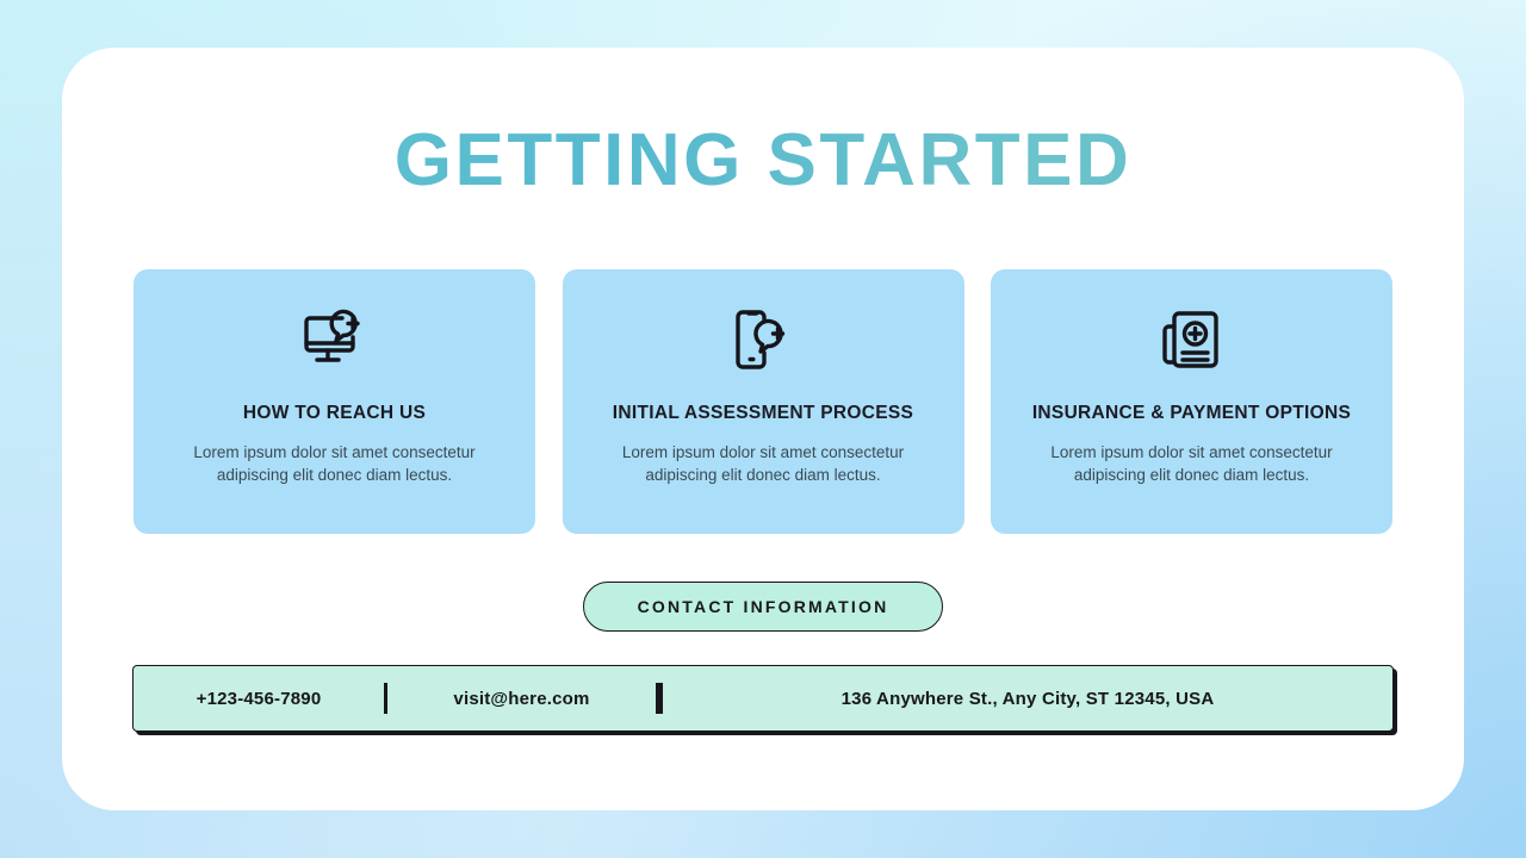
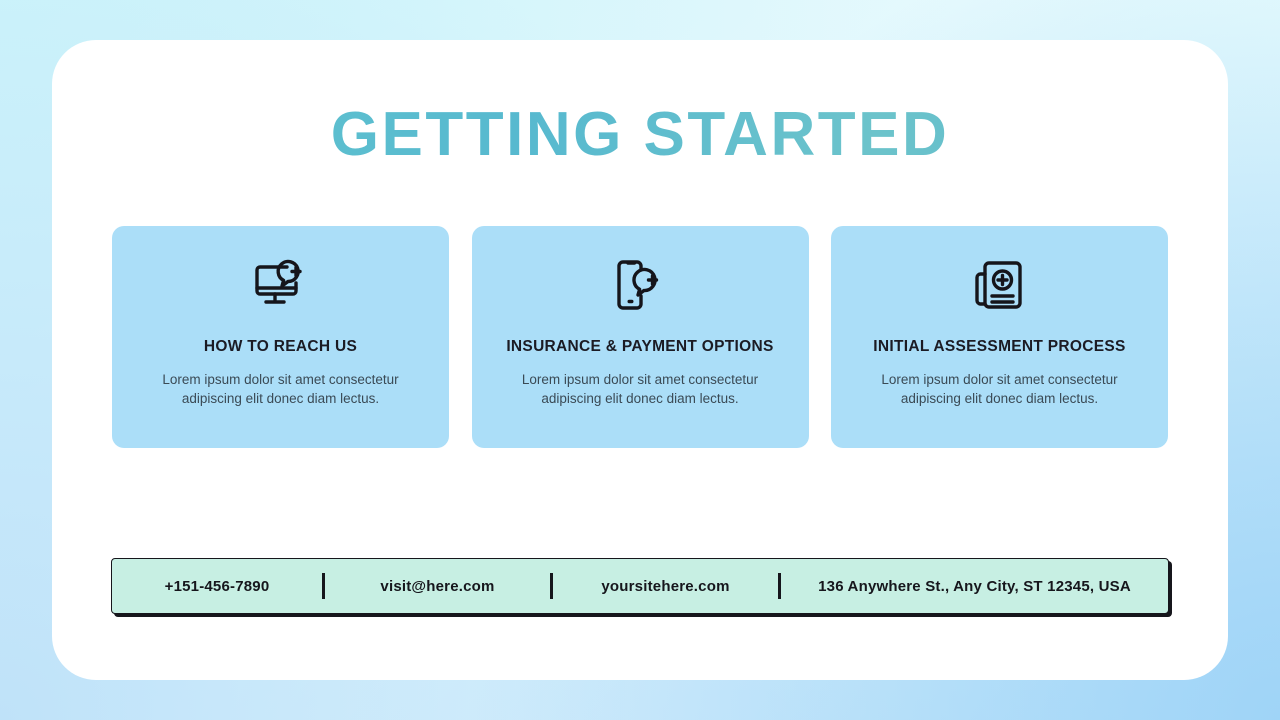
  GETTING STARTED
  HOW TO REACH US
  Lorem ipsum dolor sit amet consectetur adipiscing elit donec diam lectus.
- INITIAL ASSESSMENT PROCESS
+ INSURANCE & PAYMENT OPTIONS
  Lorem ipsum dolor sit amet consectetur adipiscing elit donec diam lectus.
- INSURANCE & PAYMENT OPTIONS
+ INITIAL ASSESSMENT PROCESS
  Lorem ipsum dolor sit amet consectetur adipiscing elit donec diam lectus.
- CONTACT INFORMATION
- +123-456-7890
+ +151-456-7890
  visit@here.com
+ yoursitehere.com
  136 Anywhere St., Any City, ST 12345, USA
